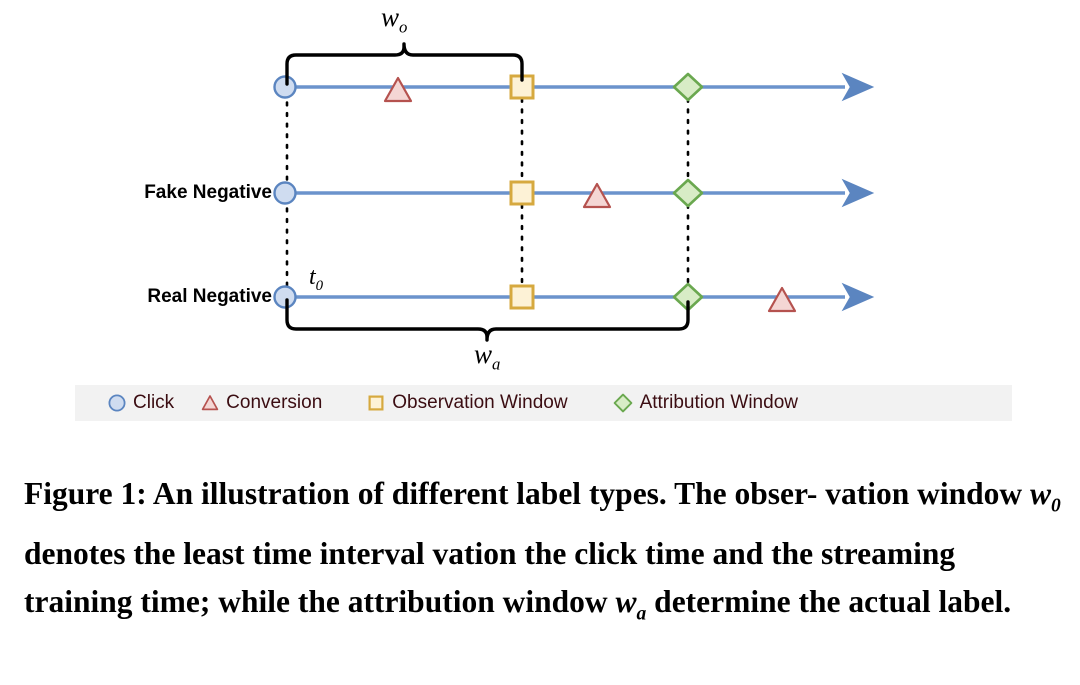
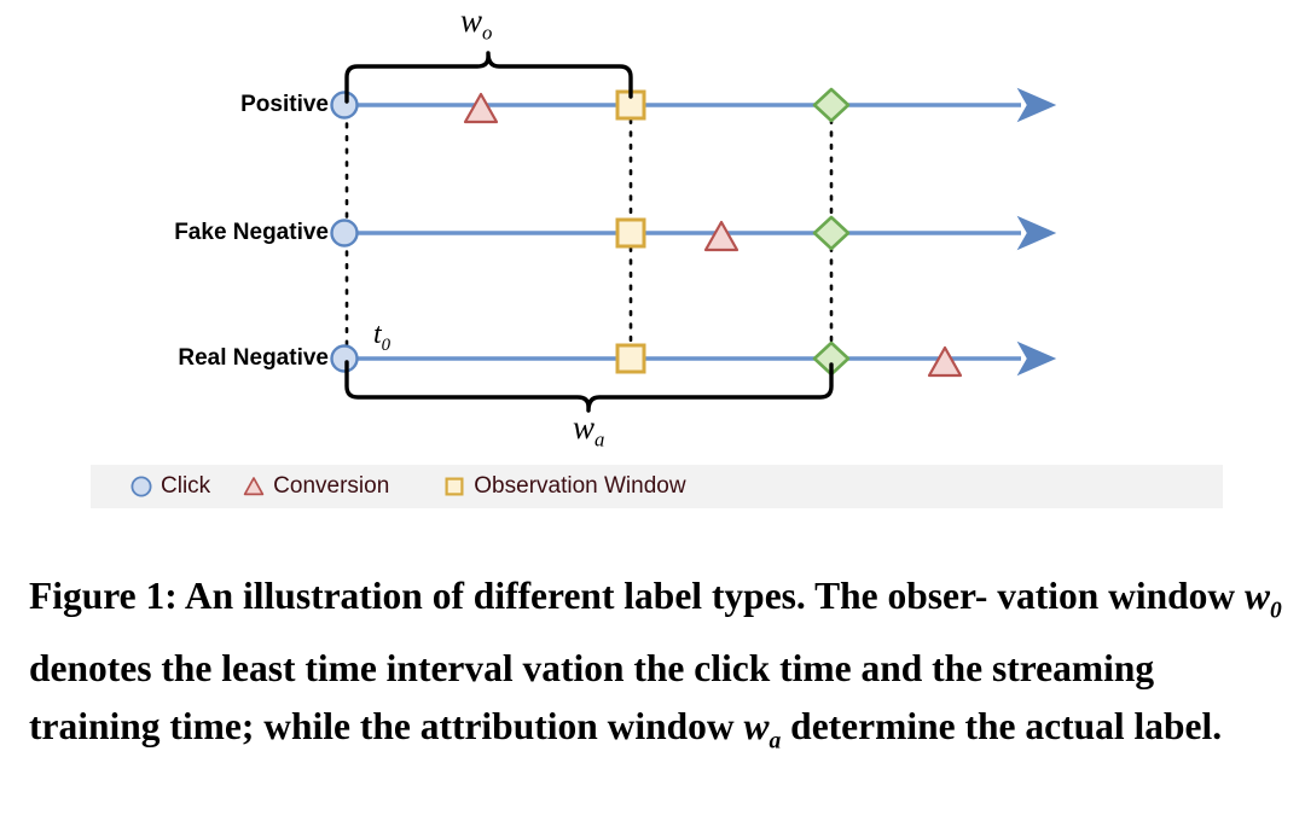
+ Positive
  Fake Negative
  Real Negative
  wo
  wa
  t0
  Click
  Conversion
  Observation Window
- Attribution Window
  Figure 1: An illustration of different label types. The obser- vation window w0 denotes the least time interval vation the click time and the streaming training time; while the attribution window wa determine the actual label.
